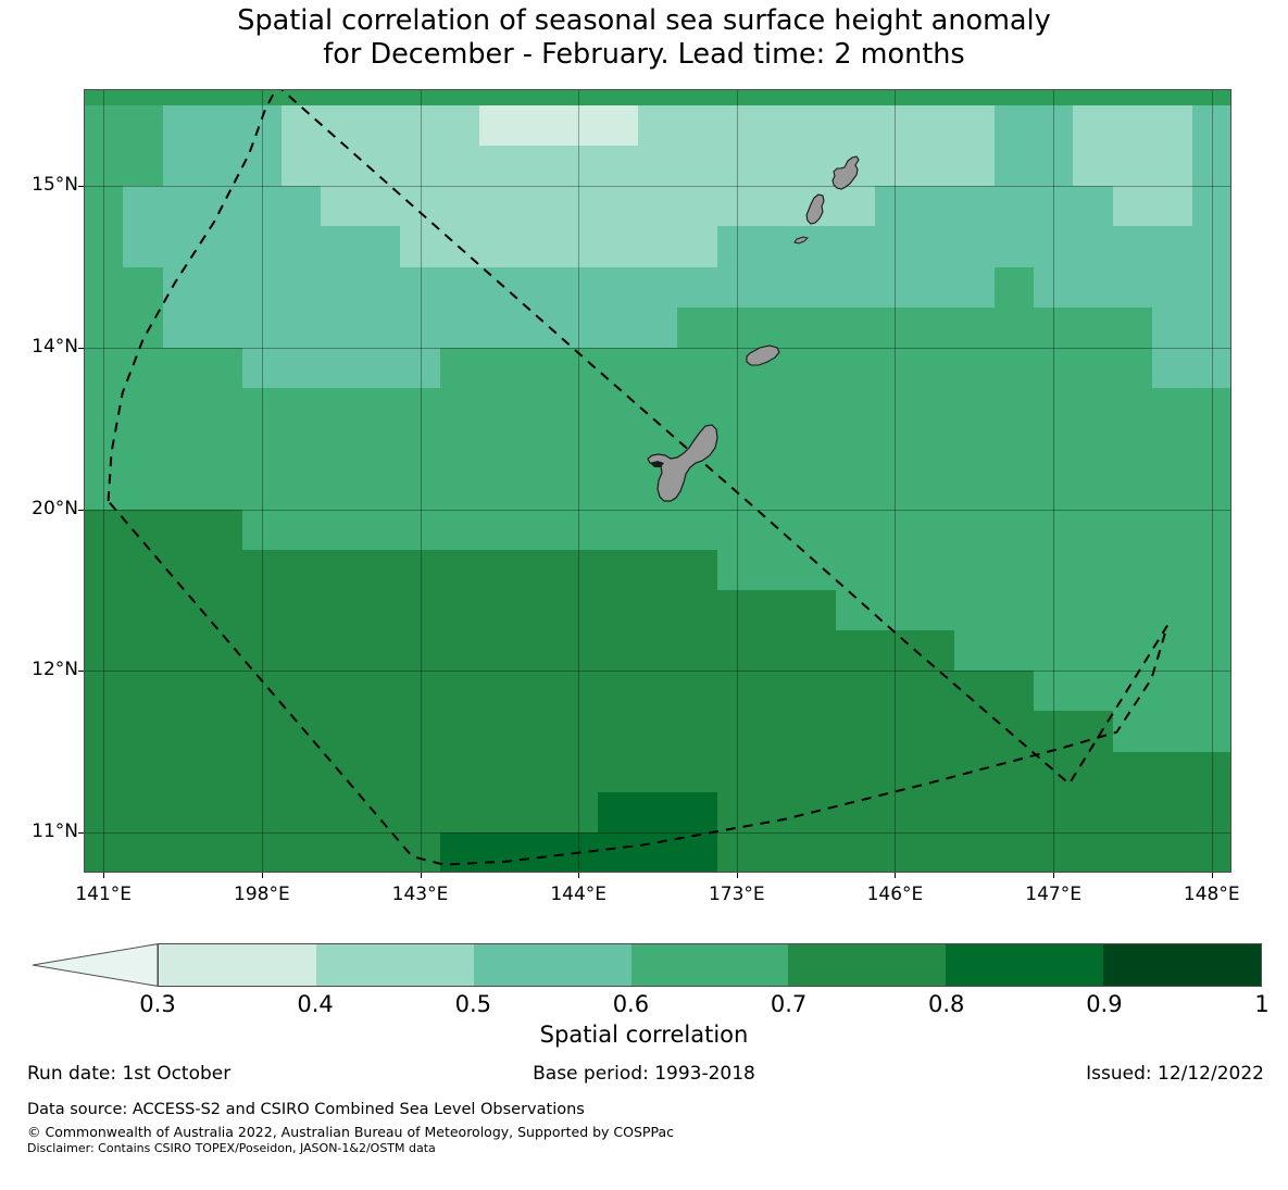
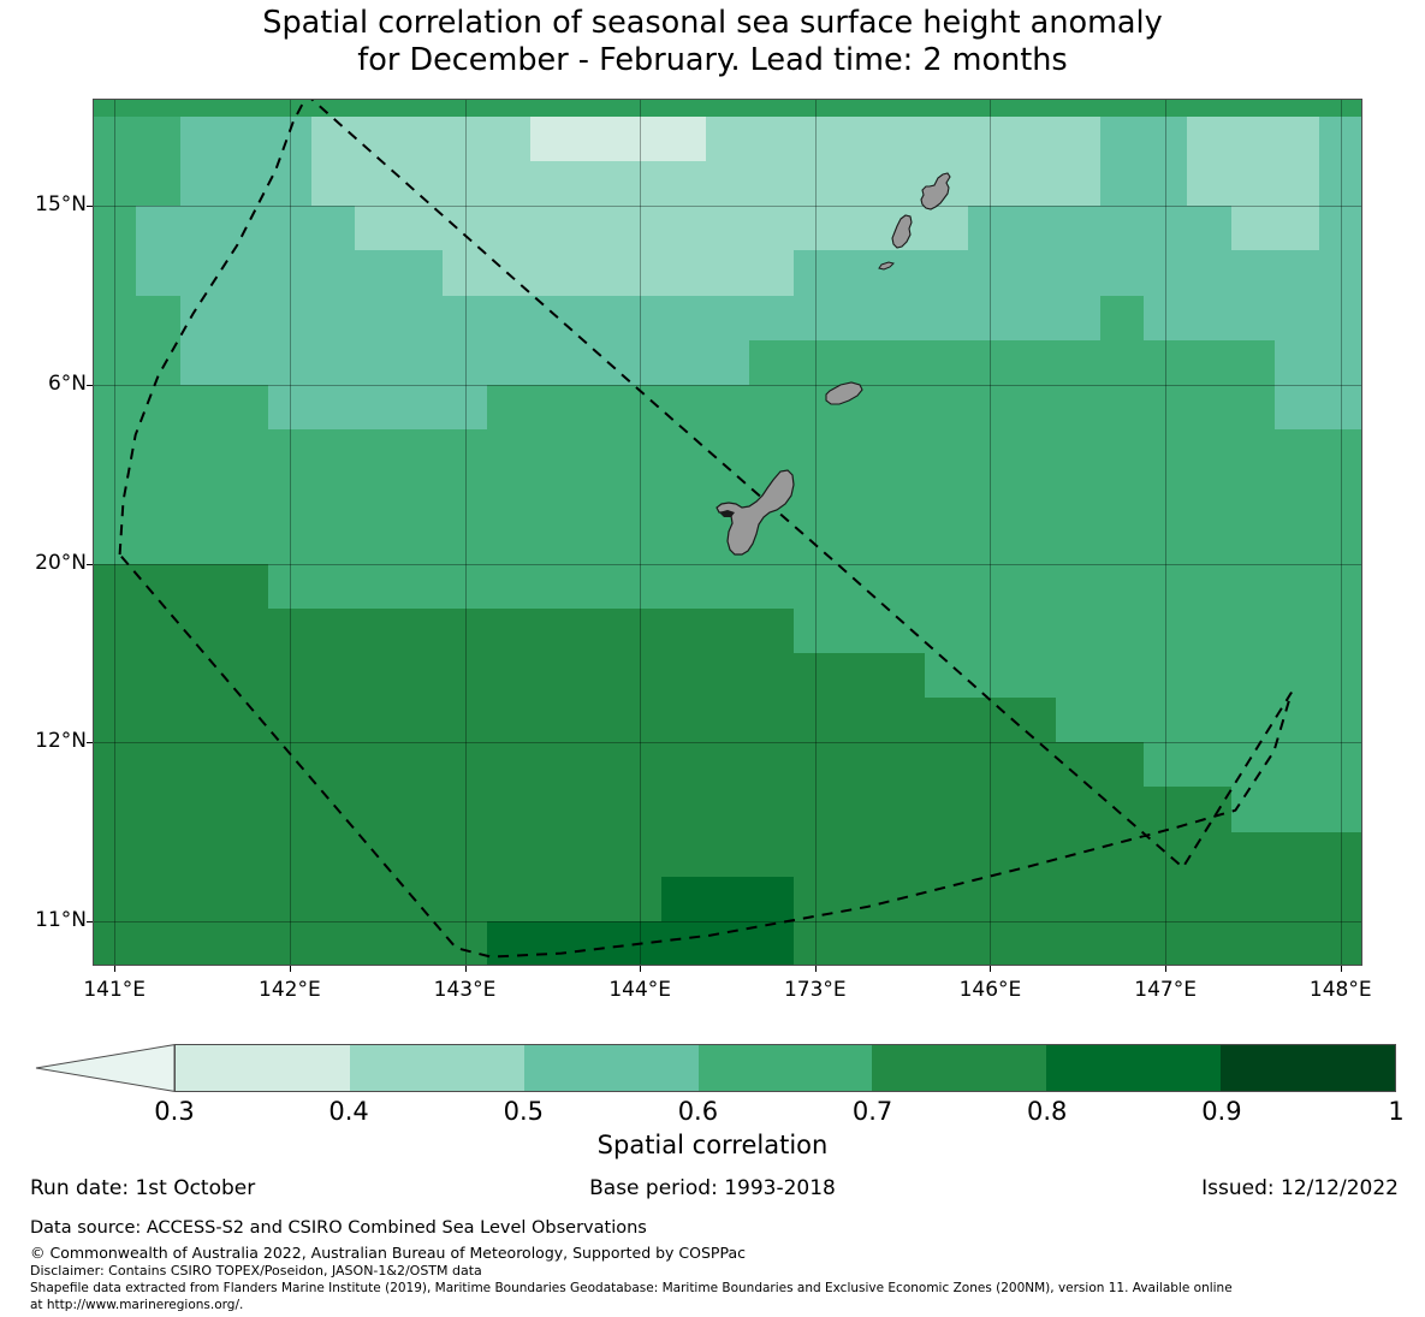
  Spatial correlation of seasonal sea surface height anomaly
  for December - February. Lead time: 2 months
  0.3
  0.4
  0.5
  0.6
  0.7
  0.8
  0.9
  1
  Spatial correlation
  Run date: 1st October
  Base period: 1993-2018
  Issued: 12/12/2022
  Data source: ACCESS-S2 and CSIRO Combined Sea Level Observations
  © Commonwealth of Australia 2022, Australian Bureau of Meteorology, Supported by COSPPac
  Disclaimer: Contains CSIRO TOPEX/Poseidon, JASON-1&2/OSTM data
+ Shapefile data extracted from Flanders Marine Institute (2019), Maritime Boundaries Geodatabase: Maritime Boundaries and Exclusive Economic Zones (200NM), version 11. Available online
+ at http://www.marineregions.org/.
  11°N
  12°N
  20°N
- 14°N
+ 6°N
  15°N
  141°E
- 198°E
+ 142°E
  143°E
  144°E
  173°E
  146°E
  147°E
  148°E
